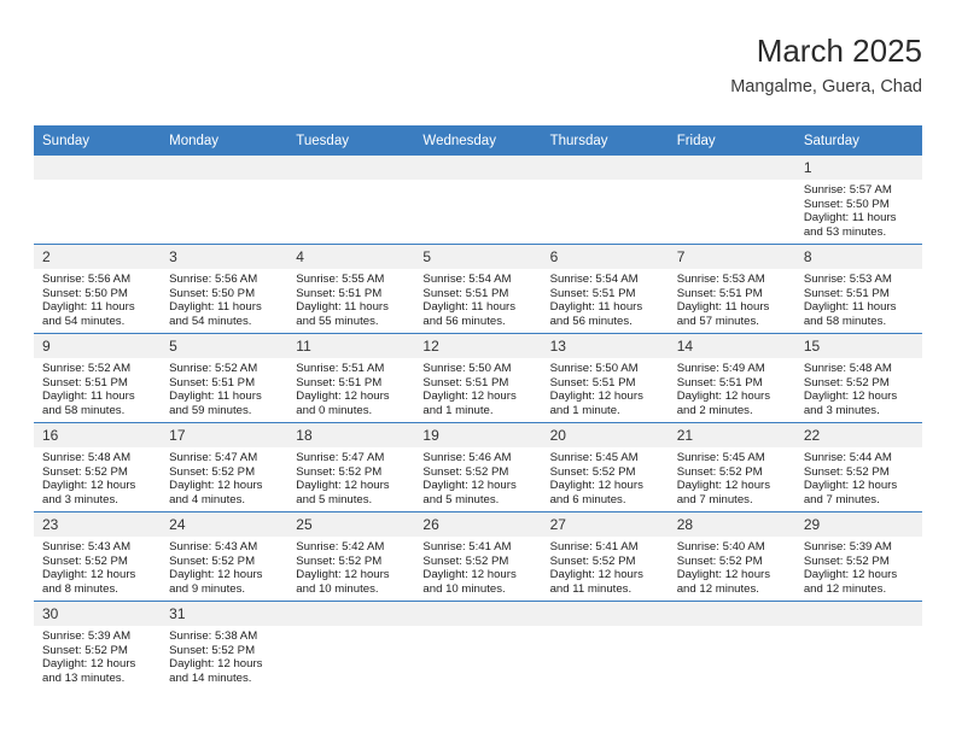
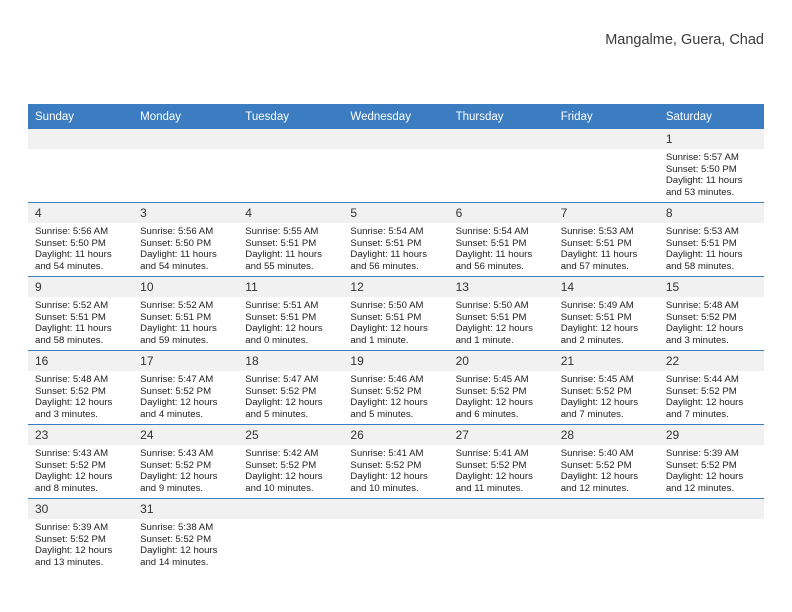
- March 2025
  Mangalme, Guera, Chad
  Sunday	Monday	Tuesday	Wednesday	Thursday	Friday	Saturday
  						1Sunrise: 5:57 AMSunset: 5:50 PMDaylight: 11 hours and 53 minutes.
- 2Sunrise: 5:56 AMSunset: 5:50 PMDaylight: 11 hours and 54 minutes.	3Sunrise: 5:56 AMSunset: 5:50 PMDaylight: 11 hours and 54 minutes.	4Sunrise: 5:55 AMSunset: 5:51 PMDaylight: 11 hours and 55 minutes.	5Sunrise: 5:54 AMSunset: 5:51 PMDaylight: 11 hours and 56 minutes.	6Sunrise: 5:54 AMSunset: 5:51 PMDaylight: 11 hours and 56 minutes.	7Sunrise: 5:53 AMSunset: 5:51 PMDaylight: 11 hours and 57 minutes.	8Sunrise: 5:53 AMSunset: 5:51 PMDaylight: 11 hours and 58 minutes.
+ 4Sunrise: 5:56 AMSunset: 5:50 PMDaylight: 11 hours and 54 minutes.	3Sunrise: 5:56 AMSunset: 5:50 PMDaylight: 11 hours and 54 minutes.	4Sunrise: 5:55 AMSunset: 5:51 PMDaylight: 11 hours and 55 minutes.	5Sunrise: 5:54 AMSunset: 5:51 PMDaylight: 11 hours and 56 minutes.	6Sunrise: 5:54 AMSunset: 5:51 PMDaylight: 11 hours and 56 minutes.	7Sunrise: 5:53 AMSunset: 5:51 PMDaylight: 11 hours and 57 minutes.	8Sunrise: 5:53 AMSunset: 5:51 PMDaylight: 11 hours and 58 minutes.
- 9Sunrise: 5:52 AMSunset: 5:51 PMDaylight: 11 hours and 58 minutes.	5Sunrise: 5:52 AMSunset: 5:51 PMDaylight: 11 hours and 59 minutes.	11Sunrise: 5:51 AMSunset: 5:51 PMDaylight: 12 hours and 0 minutes.	12Sunrise: 5:50 AMSunset: 5:51 PMDaylight: 12 hours and 1 minute.	13Sunrise: 5:50 AMSunset: 5:51 PMDaylight: 12 hours and 1 minute.	14Sunrise: 5:49 AMSunset: 5:51 PMDaylight: 12 hours and 2 minutes.	15Sunrise: 5:48 AMSunset: 5:52 PMDaylight: 12 hours and 3 minutes.
+ 9Sunrise: 5:52 AMSunset: 5:51 PMDaylight: 11 hours and 58 minutes.	10Sunrise: 5:52 AMSunset: 5:51 PMDaylight: 11 hours and 59 minutes.	11Sunrise: 5:51 AMSunset: 5:51 PMDaylight: 12 hours and 0 minutes.	12Sunrise: 5:50 AMSunset: 5:51 PMDaylight: 12 hours and 1 minute.	13Sunrise: 5:50 AMSunset: 5:51 PMDaylight: 12 hours and 1 minute.	14Sunrise: 5:49 AMSunset: 5:51 PMDaylight: 12 hours and 2 minutes.	15Sunrise: 5:48 AMSunset: 5:52 PMDaylight: 12 hours and 3 minutes.
  16Sunrise: 5:48 AMSunset: 5:52 PMDaylight: 12 hours and 3 minutes.	17Sunrise: 5:47 AMSunset: 5:52 PMDaylight: 12 hours and 4 minutes.	18Sunrise: 5:47 AMSunset: 5:52 PMDaylight: 12 hours and 5 minutes.	19Sunrise: 5:46 AMSunset: 5:52 PMDaylight: 12 hours and 5 minutes.	20Sunrise: 5:45 AMSunset: 5:52 PMDaylight: 12 hours and 6 minutes.	21Sunrise: 5:45 AMSunset: 5:52 PMDaylight: 12 hours and 7 minutes.	22Sunrise: 5:44 AMSunset: 5:52 PMDaylight: 12 hours and 7 minutes.
  23Sunrise: 5:43 AMSunset: 5:52 PMDaylight: 12 hours and 8 minutes.	24Sunrise: 5:43 AMSunset: 5:52 PMDaylight: 12 hours and 9 minutes.	25Sunrise: 5:42 AMSunset: 5:52 PMDaylight: 12 hours and 10 minutes.	26Sunrise: 5:41 AMSunset: 5:52 PMDaylight: 12 hours and 10 minutes.	27Sunrise: 5:41 AMSunset: 5:52 PMDaylight: 12 hours and 11 minutes.	28Sunrise: 5:40 AMSunset: 5:52 PMDaylight: 12 hours and 12 minutes.	29Sunrise: 5:39 AMSunset: 5:52 PMDaylight: 12 hours and 12 minutes.
  30Sunrise: 5:39 AMSunset: 5:52 PMDaylight: 12 hours and 13 minutes.	31Sunrise: 5:38 AMSunset: 5:52 PMDaylight: 12 hours and 14 minutes.
